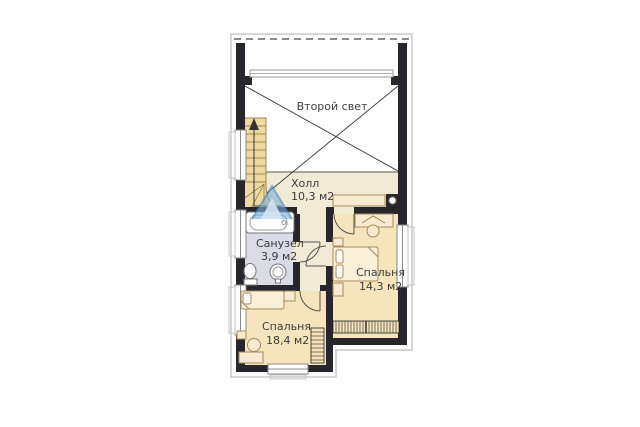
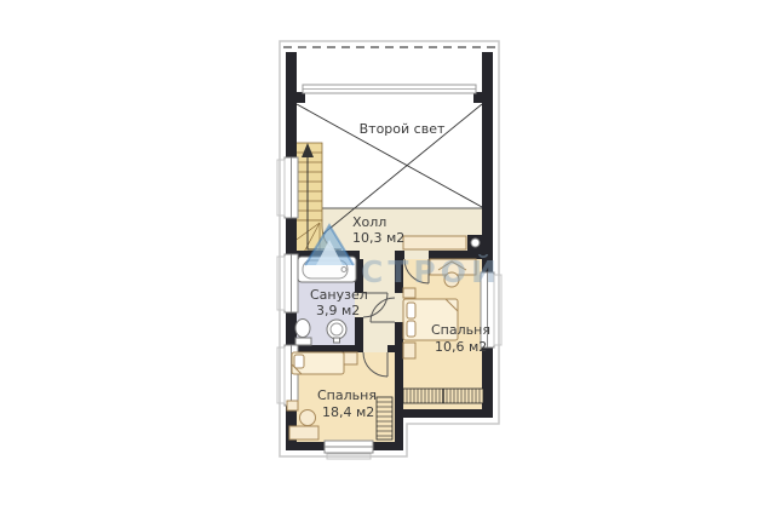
  Второй свет
  Холл
  10,3 м2
  Санузел
  3,9 м2
  Спальня
- 14,3 м2
+ 10,6 м2
  Спальня
  18,4 м2
+ СТРОЙ
